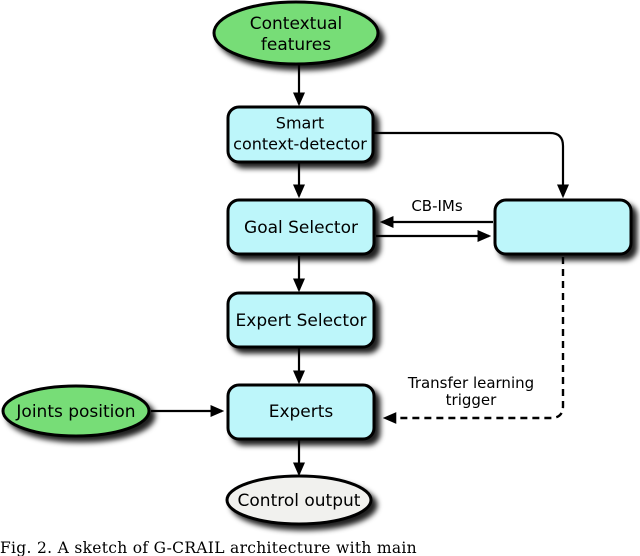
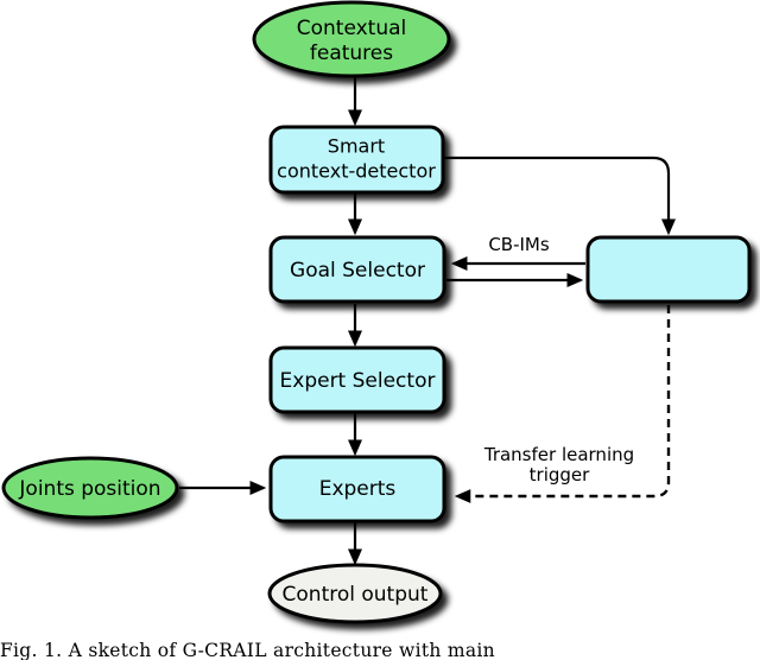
  Contextual
  features
  Smart
  context-detector
  Goal Selector
  Expert Selector
  Joints position
  Experts
  Control output
  CB-IMs
  Transfer learning
  trigger
- Fig. 2. A sketch of G-CRAIL architecture with main
+ Fig. 1. A sketch of G-CRAIL architecture with main
